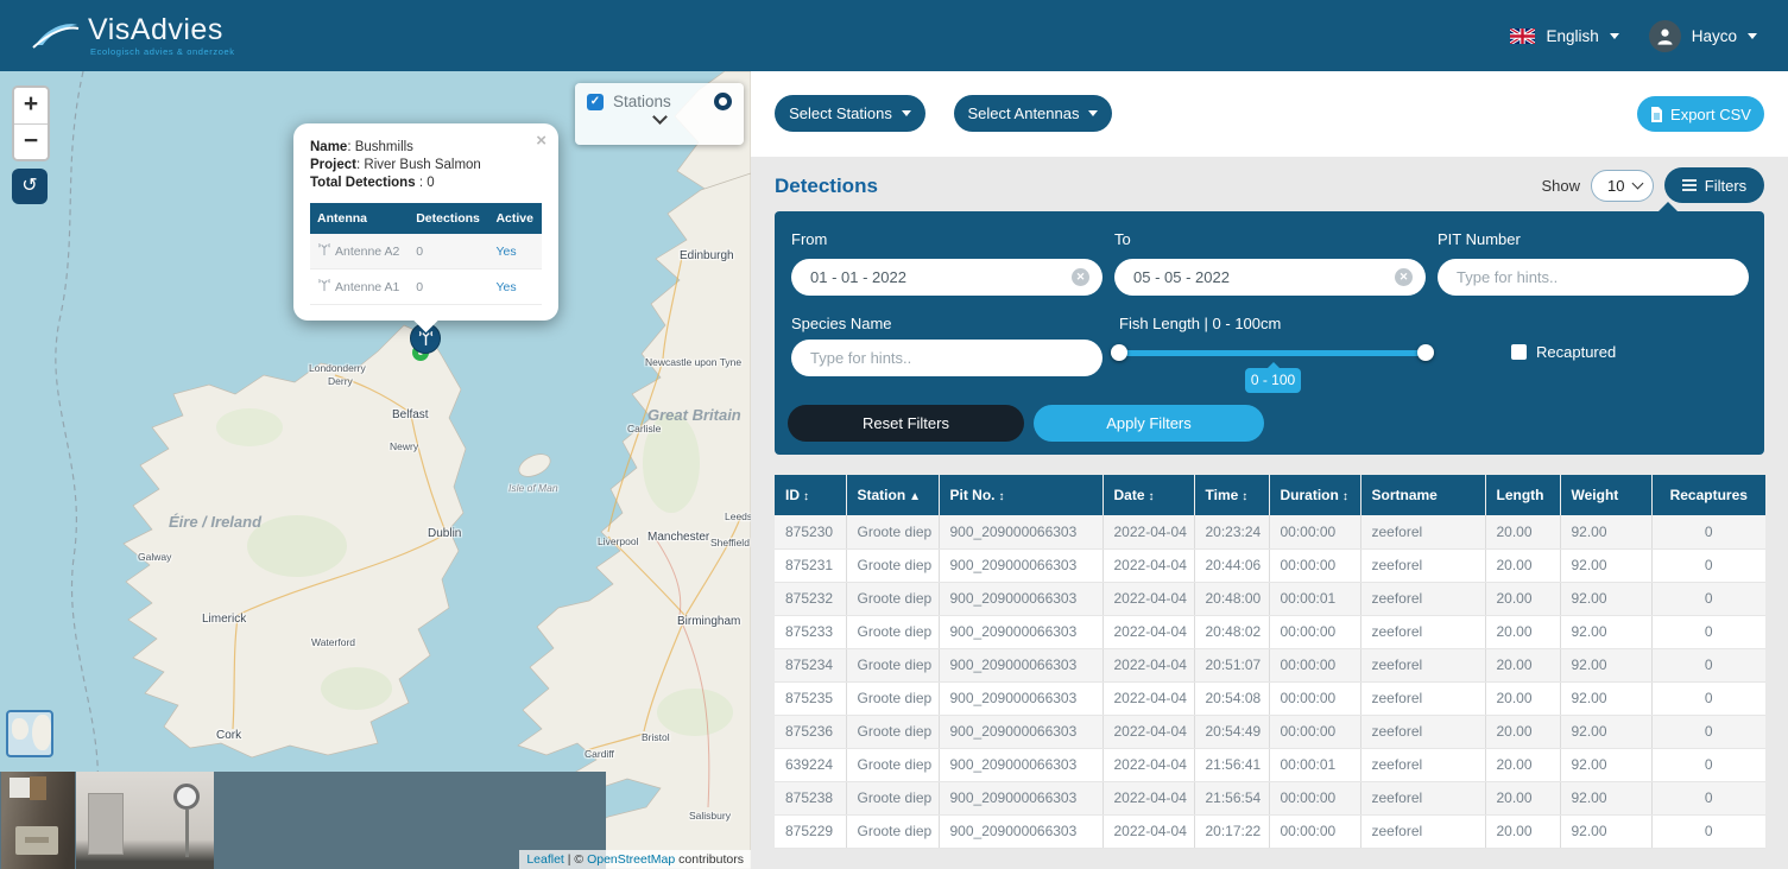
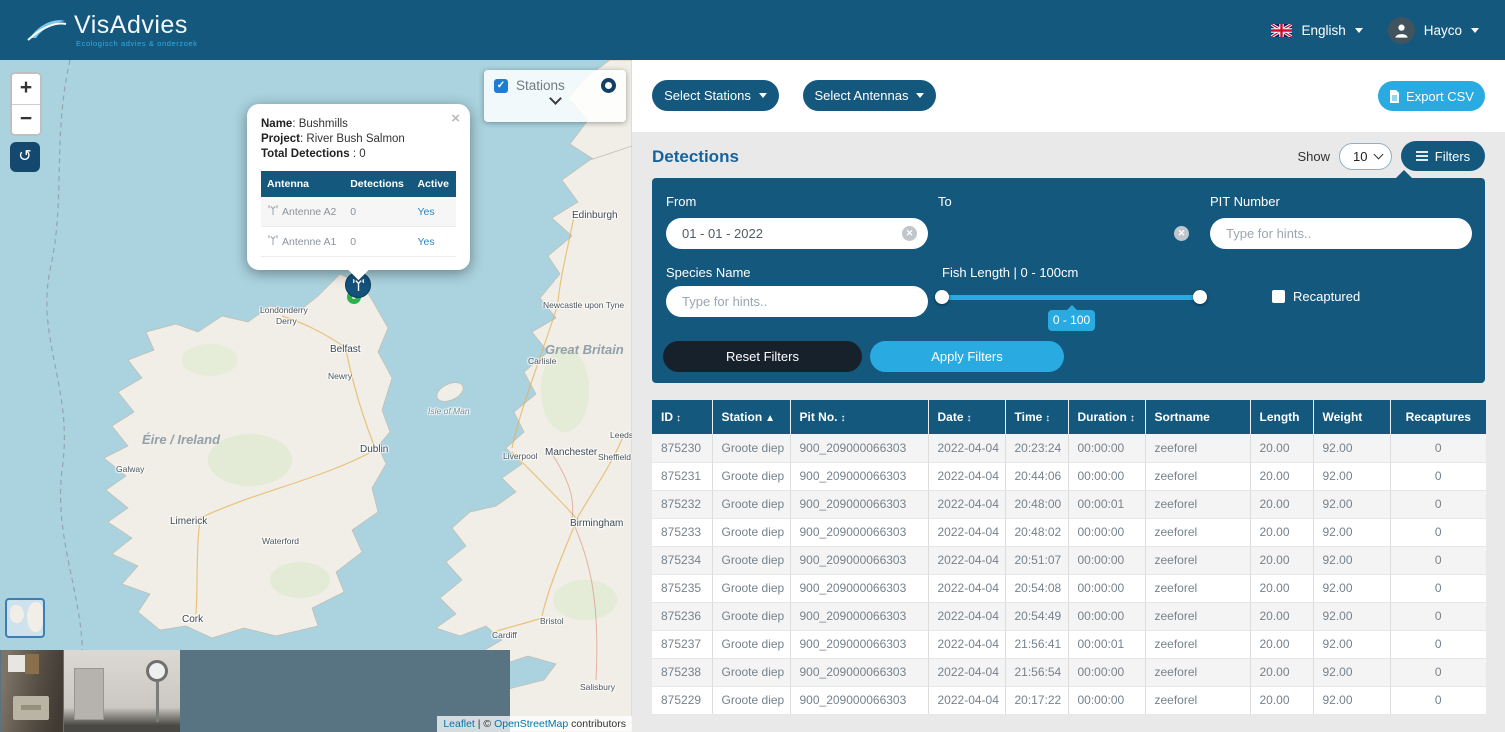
  VisAdvies
  Ecologisch advies & onderzoek
  English
  Hayco
  Éire / Ireland
  Great Britain
  Isle of Man
  Londonderry
  Derry
  Belfast
  Newry
  Dublin
  Galway
  Limerick
  Waterford
  Cork
  Edinburgh
  Newcastle upon Tyne
  Carlisle
  Leed
  Liverpool
  Manchester
  Sheffield
  Birmingham
  Bristol
  Cardiff
  Salisbury
  +
  −
  ↺
  ✓
  Stations
  ×
  Name: Bushmills
  Project: River Bush Salmon
  Total Detections : 0
  Antenna	Detections	Active
  Antenne A2	0	Yes
  Antenne A1	0	Yes
  Leaflet | © OpenStreetMap contributors
  Select Stations
  Select Antennas
  Export CSV
  Detections
  Show
  10
  Filters
  From
  01 - 01 - 2022
  ✕
  To
- 05 - 05 - 2022
  ✕
  PIT Number
  Type for hints..
  Species Name
  Type for hints..
  Fish Length | 0 - 100cm
  0 - 100
  Recaptured
  Reset Filters
  Apply Filters
  ID ↕	Station ▲	Pit No. ↕	Date ↕	Time ↕	Duration ↕	Sortname	Length	Weight	Recaptures
  875230	Groote diep	900_209000066303	2022-04-04	20:23:24	00:00:00	zeeforel	20.00	92.00	0
  875231	Groote diep	900_209000066303	2022-04-04	20:44:06	00:00:00	zeeforel	20.00	92.00	0
  875232	Groote diep	900_209000066303	2022-04-04	20:48:00	00:00:01	zeeforel	20.00	92.00	0
  875233	Groote diep	900_209000066303	2022-04-04	20:48:02	00:00:00	zeeforel	20.00	92.00	0
  875234	Groote diep	900_209000066303	2022-04-04	20:51:07	00:00:00	zeeforel	20.00	92.00	0
  875235	Groote diep	900_209000066303	2022-04-04	20:54:08	00:00:00	zeeforel	20.00	92.00	0
  875236	Groote diep	900_209000066303	2022-04-04	20:54:49	00:00:00	zeeforel	20.00	92.00	0
- 639224	Groote diep	900_209000066303	2022-04-04	21:56:41	00:00:01	zeeforel	20.00	92.00	0
+ 875237	Groote diep	900_209000066303	2022-04-04	21:56:41	00:00:01	zeeforel	20.00	92.00	0
  875238	Groote diep	900_209000066303	2022-04-04	21:56:54	00:00:00	zeeforel	20.00	92.00	0
  875229	Groote diep	900_209000066303	2022-04-04	20:17:22	00:00:00	zeeforel	20.00	92.00	0
